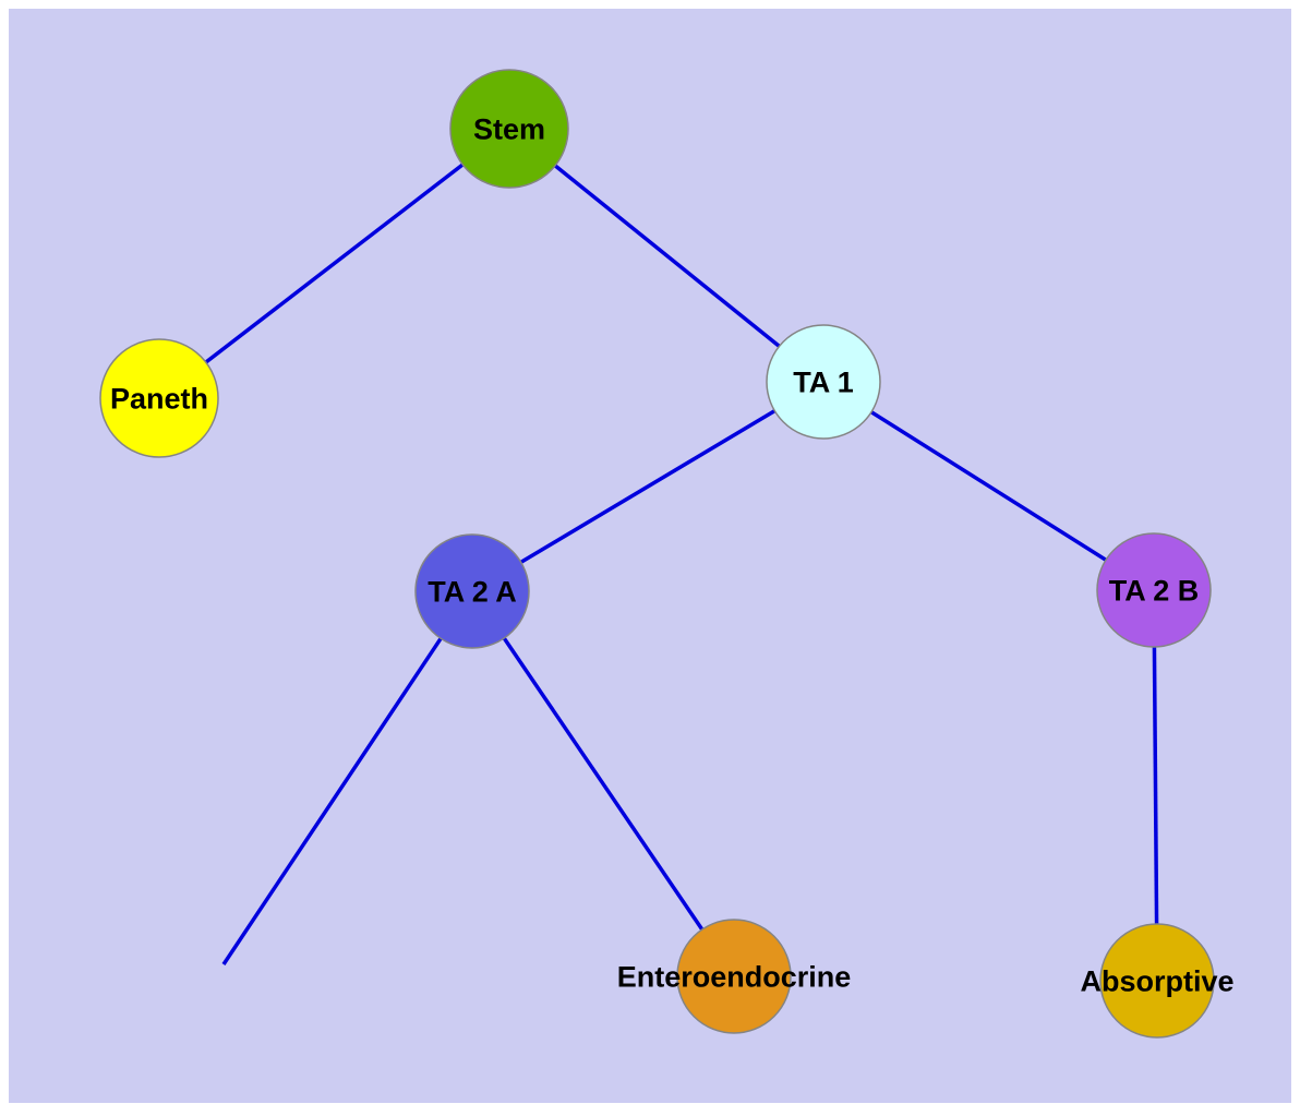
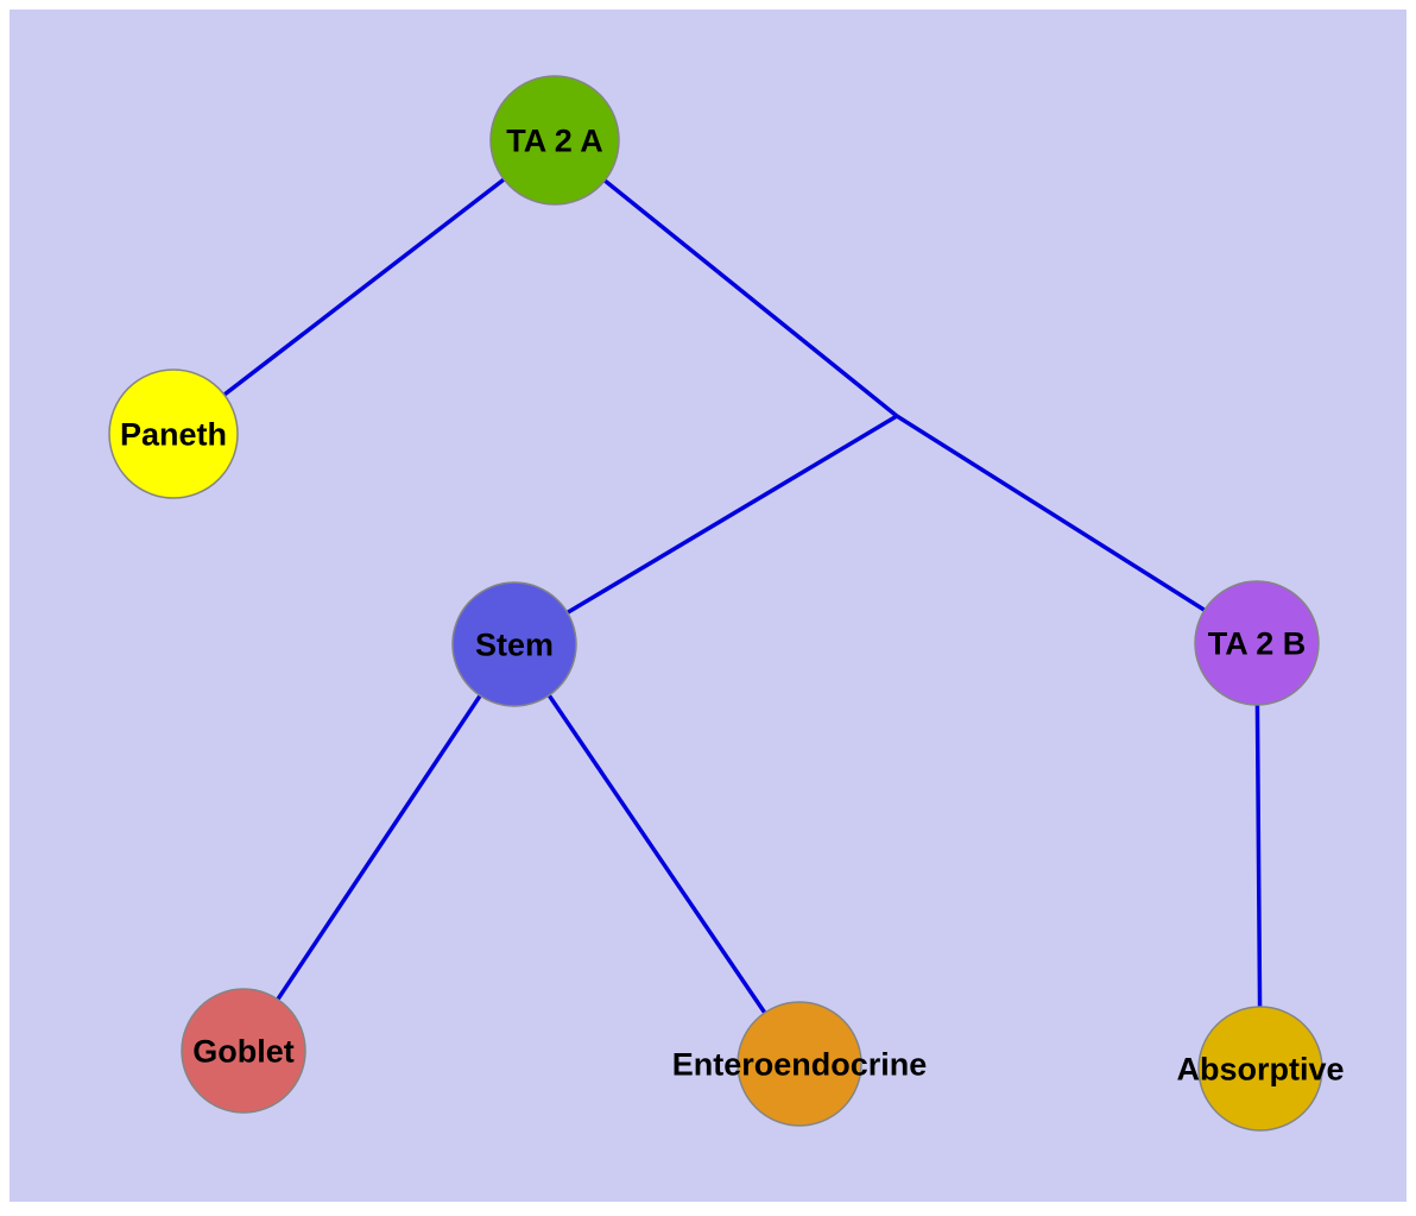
- Stem
+ TA 2 A
  Paneth
- TA 1
- TA 2 A
+ Stem
  TA 2 B
+ Goblet
  Enteroendocrine
  Absorptive
